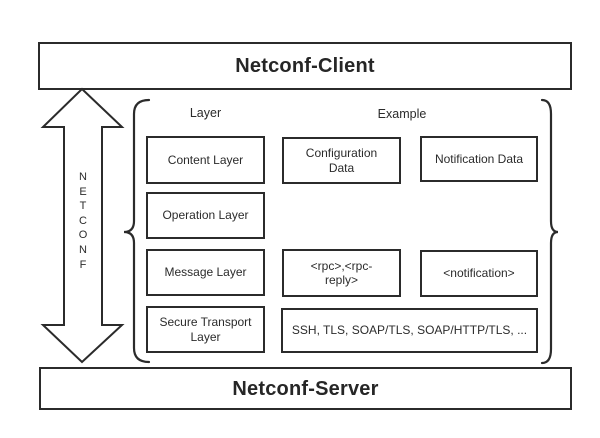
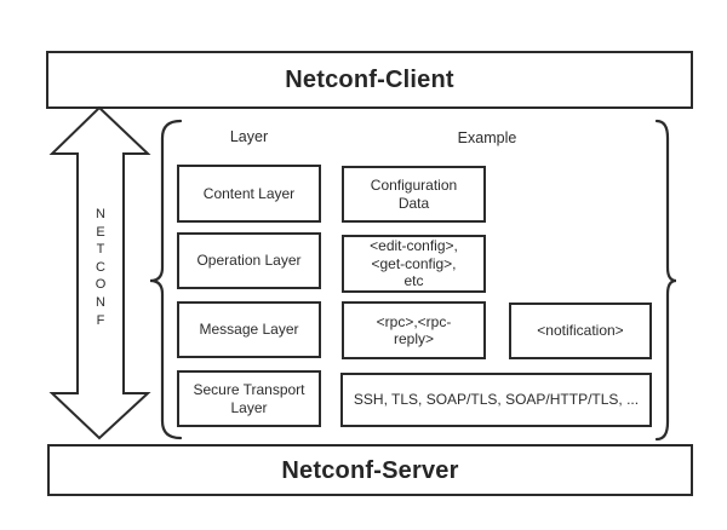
  Netconf-Client
  Netconf-Server
  Layer
  Example
  Content Layer
  Operation Layer
  Message Layer
  Secure Transport
  Layer
  Configuration
  Data
+ <edit-config>,
+ <get-config>,
+ etc
  <rpc>,<rpc-
  reply>
- Notification Data
  <notification>
  SSH, TLS, SOAP/TLS, SOAP/HTTP/TLS, ...
  N
  E
  T
  C
  O
  N
  F
